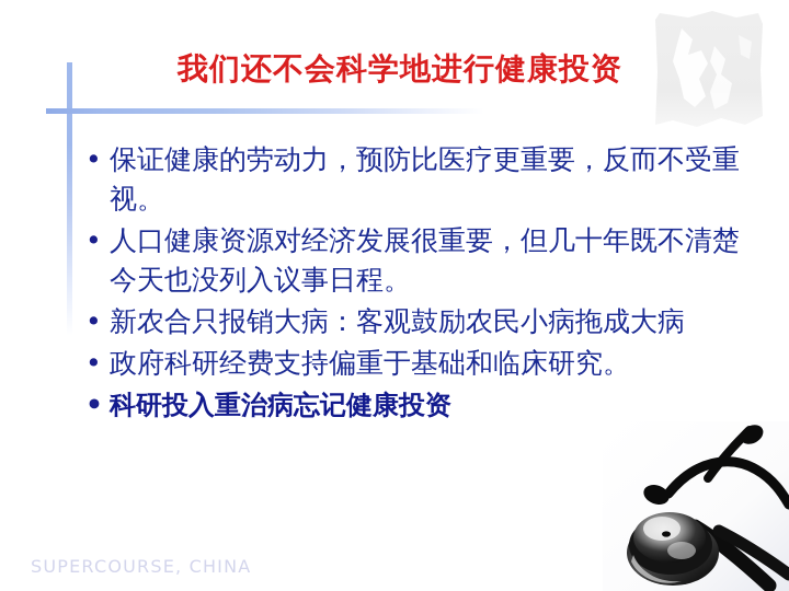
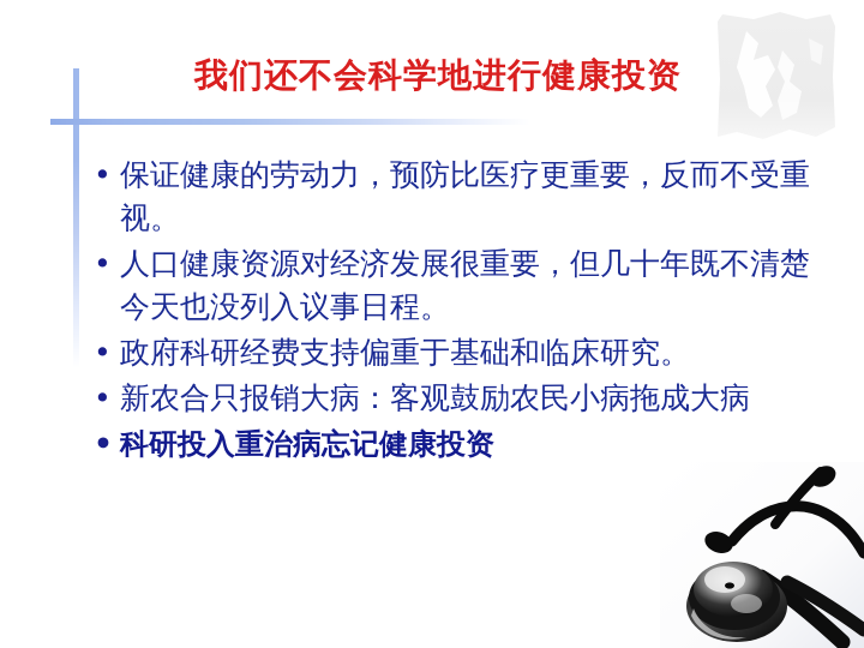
  我们还不会科学地进行健康投资
  •
  保证健康的劳动力，预防比医疗更重要，反而不受重视。
  •
  人口健康资源对经济发展很重要，但几十年既不清楚今天也没列入议事日程。
  •
- 新农合只报销大病：客观鼓励农民小病拖成大病
+ 政府科研经费支持偏重于基础和临床研究。
  •
- 政府科研经费支持偏重于基础和临床研究。
+ 新农合只报销大病：客观鼓励农民小病拖成大病
  •
  科研投入重治病忘记健康投资
- SUPERCOURSE, CHINA
